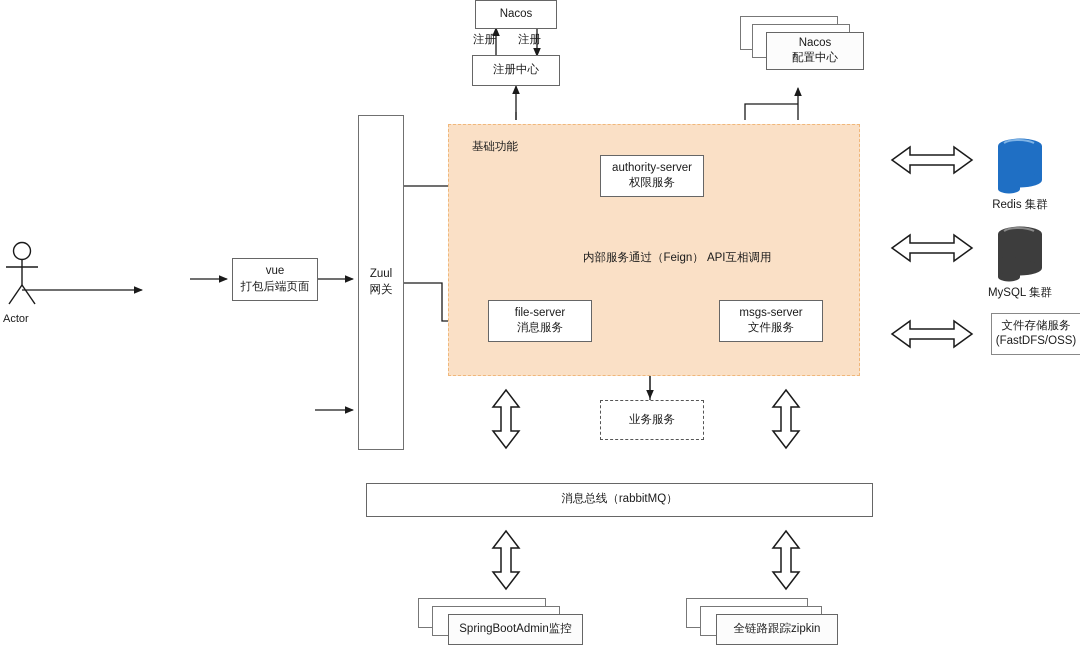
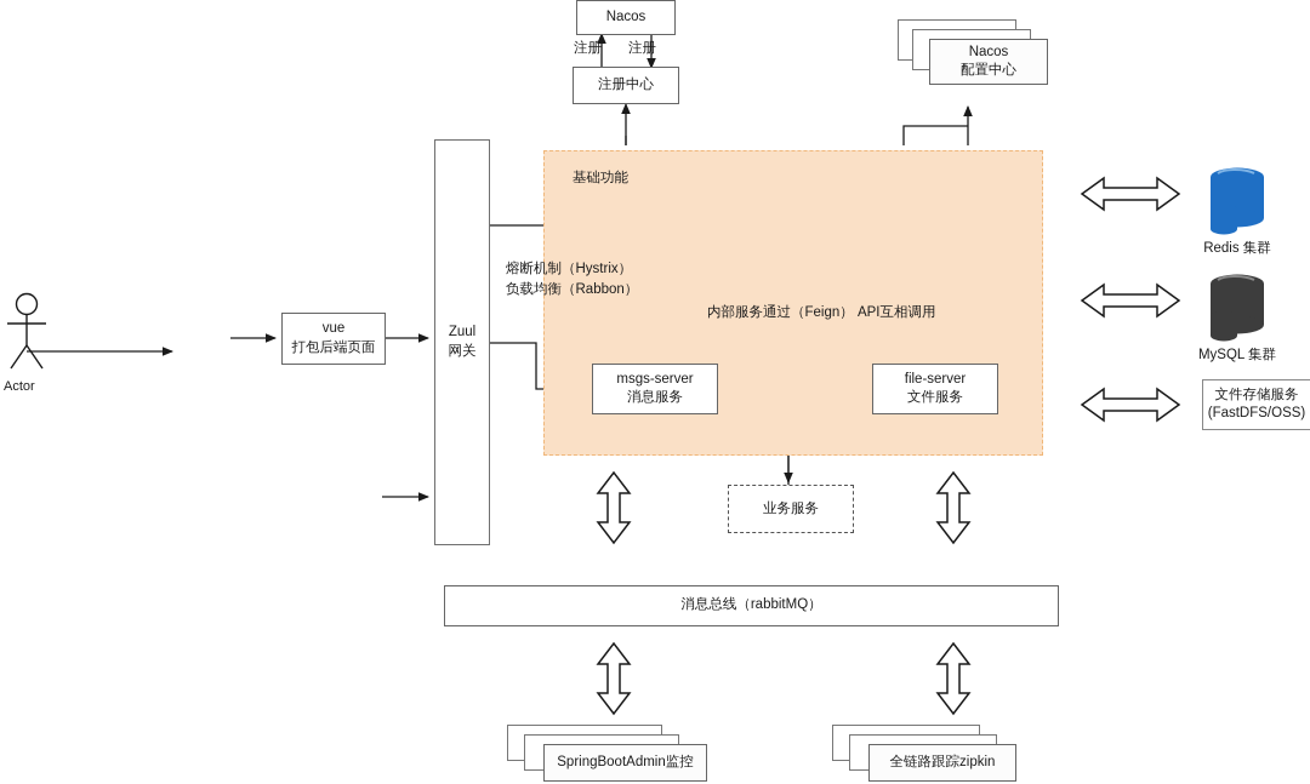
  Actor
  Zuul
  网关
  vue
  打包后端页面
  Nacos
  注册中心
  注册
  注册
  Nacos
  配置中心
  基础功能
- authority-server
- 权限服务
- file-server
+ msgs-server
  消息服务
- msgs-server
+ file-server
  文件服务
+ 熔断机制（Hystrix）
+ 负载均衡（Rabbon）
  内部服务通过（Feign） API互相调用
  业务服务
  消息总线（rabbitMQ）
  Redis 集群
  MySQL 集群
  文件存储服务
  (FastDFS/OSS)
  SpringBootAdmin监控
  全链路跟踪zipkin
